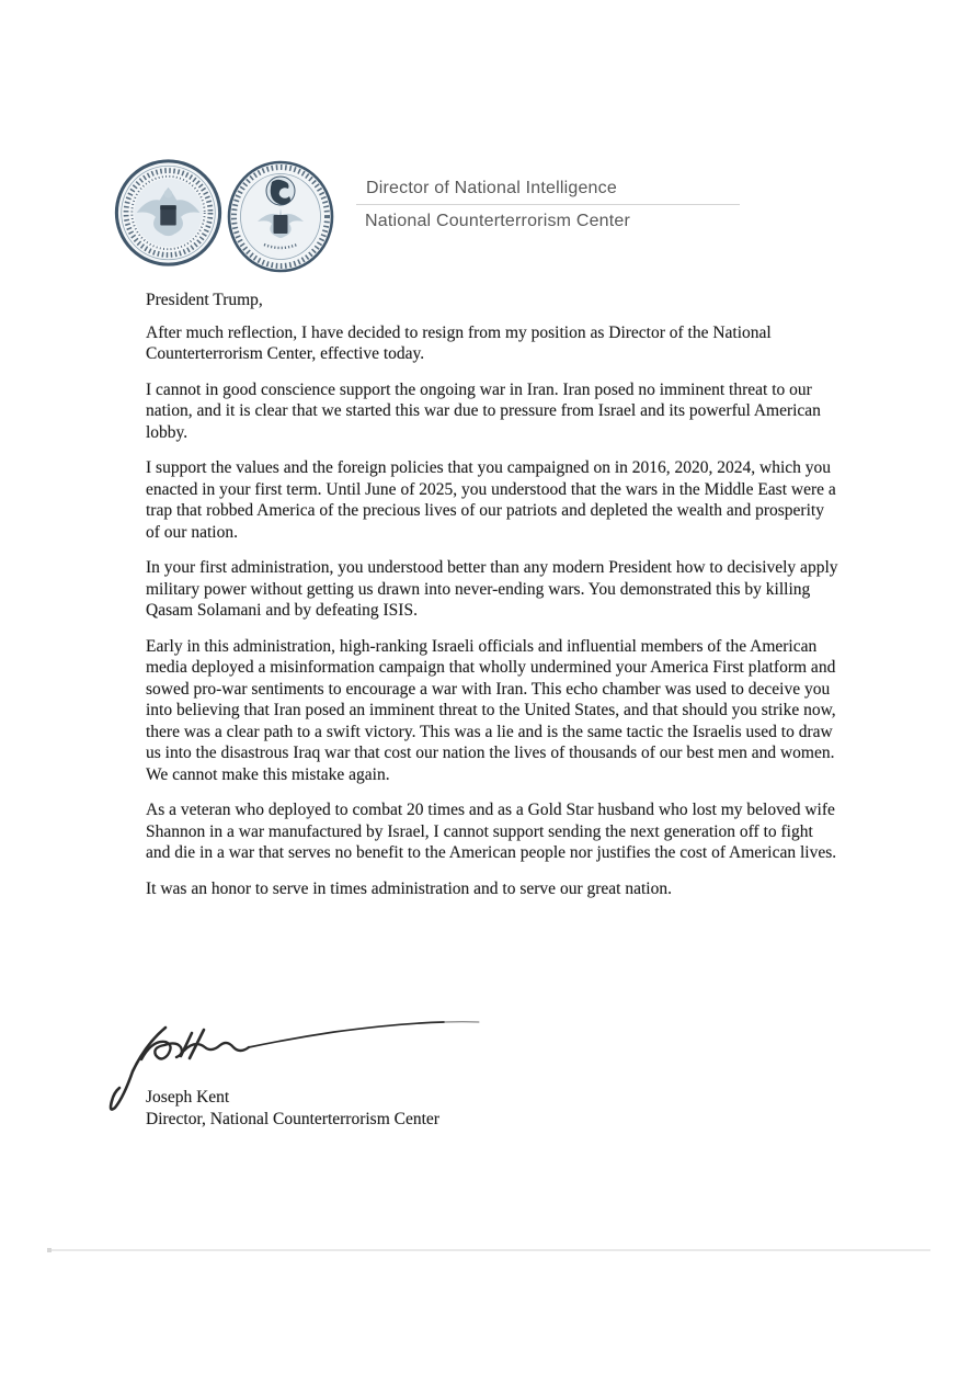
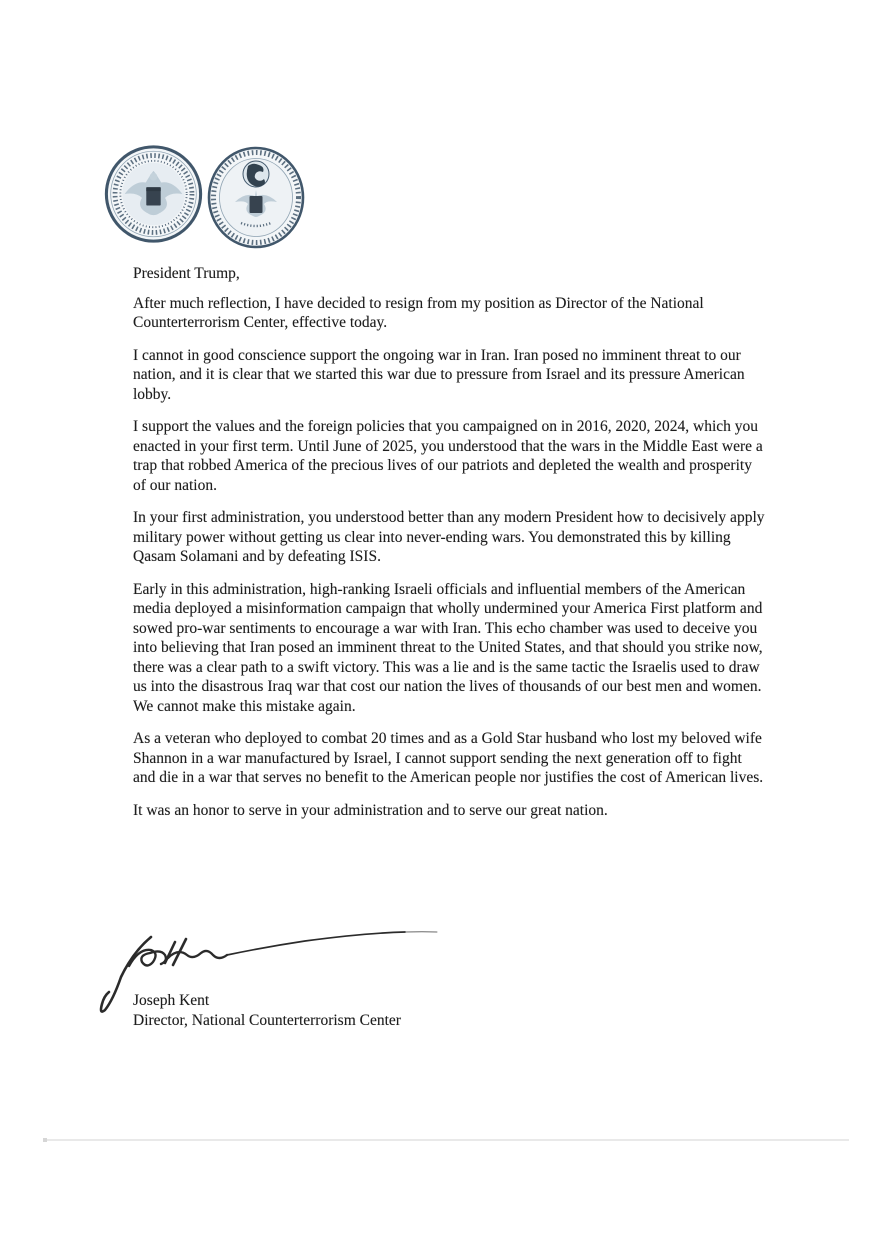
- Director of National Intelligence
- National Counterterrorism Center
  President Trump,
  After much reflection, I have decided to resign from my position as Director of the National Counterterrorism Center, effective today.
- I cannot in good conscience support the ongoing war in Iran. Iran posed no imminent threat to our nation, and it is clear that we started this war due to pressure from Israel and its powerful American lobby.
+ I cannot in good conscience support the ongoing war in Iran. Iran posed no imminent threat to our nation, and it is clear that we started this war due to pressure from Israel and its pressure American lobby.
  I support the values and the foreign policies that you campaigned on in 2016, 2020, 2024, which you enacted in your first term. Until June of 2025, you understood that the wars in the Middle East were a trap that robbed America of the precious lives of our patriots and depleted the wealth and prosperity of our nation.
- In your first administration, you understood better than any modern President how to decisively apply military power without getting us drawn into never-ending wars. You demonstrated this by killing Qasam Solamani and by defeating ISIS.
+ In your first administration, you understood better than any modern President how to decisively apply military power without getting us clear into never-ending wars. You demonstrated this by killing Qasam Solamani and by defeating ISIS.
  Early in this administration, high-ranking Israeli officials and influential members of the American media deployed a misinformation campaign that wholly undermined your America First platform and sowed pro-war sentiments to encourage a war with Iran. This echo chamber was used to deceive you into believing that Iran posed an imminent threat to the United States, and that should you strike now, there was a clear path to a swift victory. This was a lie and is the same tactic the Israelis used to draw us into the disastrous Iraq war that cost our nation the lives of thousands of our best men and women. We cannot make this mistake again.
  As a veteran who deployed to combat 20 times and as a Gold Star husband who lost my beloved wife Shannon in a war manufactured by Israel, I cannot support sending the next generation off to fight and die in a war that serves no benefit to the American people nor justifies the cost of American lives.
- It was an honor to serve in times administration and to serve our great nation.
+ It was an honor to serve in your administration and to serve our great nation.
  Joseph Kent
  Director, National Counterterrorism Center
